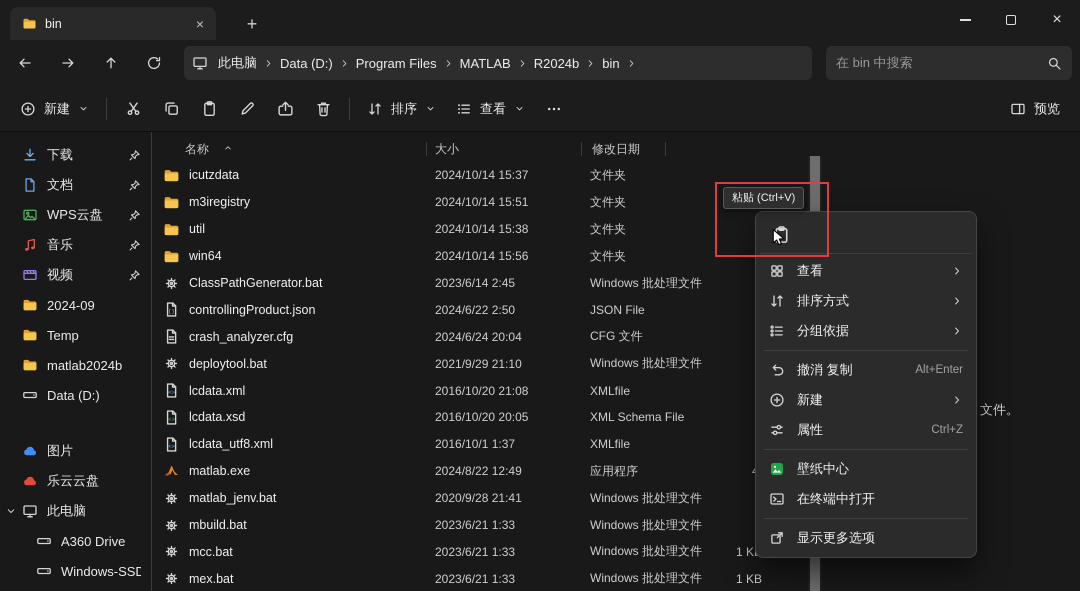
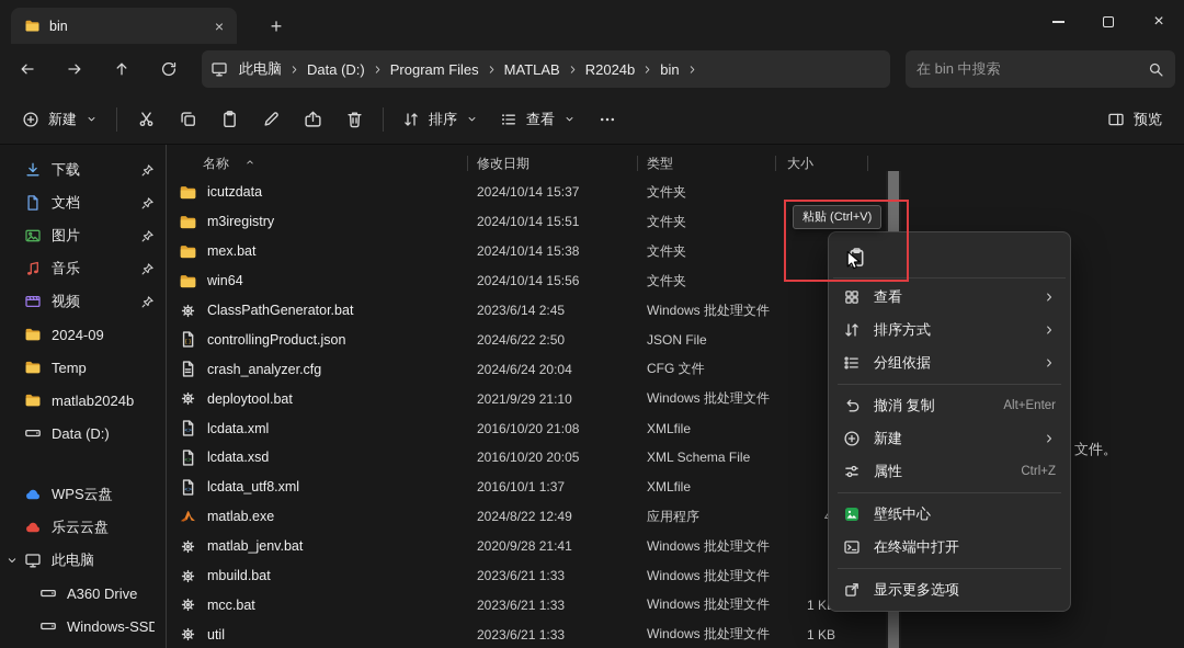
  bin
  ×
  +
  ×
  此电脑
  Data (D:)
  Program Files
  MATLAB
  R2024b
  bin
  在 bin 中搜索
  新建
  排序
  查看
  预览
  下载
  文档
- WPS云盘
+ 图片
  音乐
  视频
  2024-09
  Temp
  matlab2024b
  Data (D:)
- 图片
+ WPS云盘
  乐云云盘
  此电脑
  A360 Drive
  Windows-SSD
  名称
- 大小
+ 修改日期
+ 类型
- 修改日期
+ 大小
  icutzdata
  2024/10/14 15:37
  文件夹
  m3iregistry
  2024/10/14 15:51
  文件夹
- util
+ mex.bat
  2024/10/14 15:38
  文件夹
  win64
  2024/10/14 15:56
  文件夹
  ClassPathGenerator.bat
  2023/6/14 2:45
  Windows 批处理文件
  controllingProduct.json
  2024/6/22 2:50
  JSON File
  crash_analyzer.cfg
  2024/6/24 20:04
  CFG 文件
  deploytool.bat
  2021/9/29 21:10
  Windows 批处理文件
  lcdata.xml
  2016/10/20 21:08
  XMLfile
  lcdata.xsd
  2016/10/20 20:05
  XML Schema File
  lcdata_utf8.xml
  2016/10/1 1:37
  XMLfile
  matlab.exe
  2024/8/22 12:49
  应用程序
  matlab_jenv.bat
  2020/9/28 21:41
  Windows 批处理文件
  mbuild.bat
  2023/6/21 1:33
  Windows 批处理文件
  mcc.bat
  2023/6/21 1:33
  Windows 批处理文件
- mex.bat
+ util
  2023/6/21 1:33
  Windows 批处理文件
  1 KB
  文件。
  查看
  排序方式
  分组依据
  撤消 复制
  Alt+Enter
  新建
  属性
  Ctrl+Z
  壁纸中心
  在终端中打开
  显示更多选项
  粘贴 (Ctrl+V)
